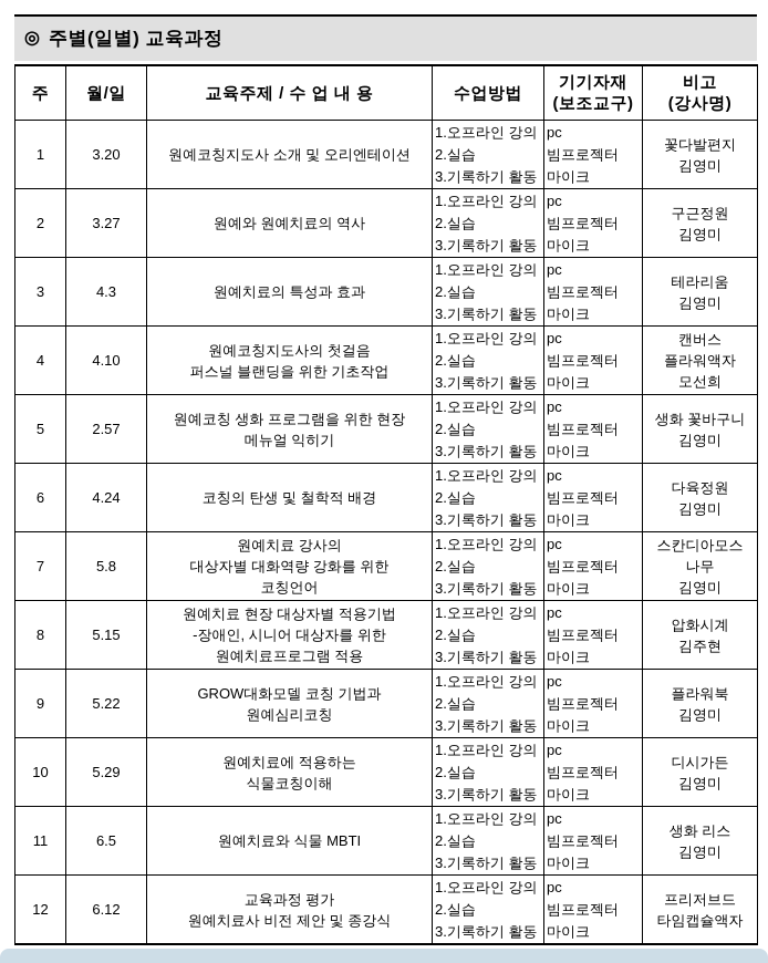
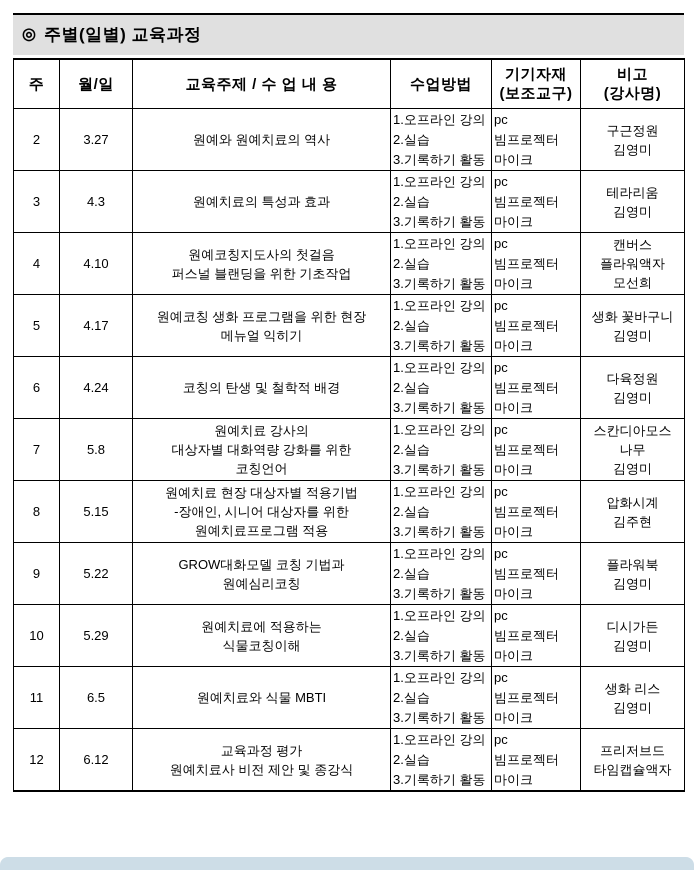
  ◎
  주별(일별) 교육과정
  주	월/일	교육주제 / 수 업 내 용	수업방법	기기자재 (보조교구)	비고 (강사명)
- 1	3.20	원예코칭지도사 소개 및 오리엔테이션	1.오프라인 강의2.실습3.기록하기 활동	pc빔프로젝터마이크	꽃다발편지김영미
  2	3.27	원예와 원예치료의 역사	1.오프라인 강의2.실습3.기록하기 활동	pc빔프로젝터마이크	구근정원김영미
  3	4.3	원예치료의 특성과 효과	1.오프라인 강의2.실습3.기록하기 활동	pc빔프로젝터마이크	테라리움김영미
  4	4.10	원예코칭지도사의 첫걸음퍼스널 블랜딩을 위한 기초작업	1.오프라인 강의2.실습3.기록하기 활동	pc빔프로젝터마이크	캔버스플라워액자모선희
- 5	2.57	원예코칭 생화 프로그램을 위한 현장메뉴얼 익히기	1.오프라인 강의2.실습3.기록하기 활동	pc빔프로젝터마이크	생화 꽃바구니김영미
+ 5	4.17	원예코칭 생화 프로그램을 위한 현장메뉴얼 익히기	1.오프라인 강의2.실습3.기록하기 활동	pc빔프로젝터마이크	생화 꽃바구니김영미
  6	4.24	코칭의 탄생 및 철학적 배경	1.오프라인 강의2.실습3.기록하기 활동	pc빔프로젝터마이크	다육정원김영미
  7	5.8	원예치료 강사의대상자별 대화역량 강화를 위한코칭언어	1.오프라인 강의2.실습3.기록하기 활동	pc빔프로젝터마이크	스칸디아모스나무김영미
  8	5.15	원예치료 현장 대상자별 적용기법-장애인, 시니어 대상자를 위한원예치료프로그램 적용	1.오프라인 강의2.실습3.기록하기 활동	pc빔프로젝터마이크	압화시계김주현
  9	5.22	GROW대화모델 코칭 기법과원예심리코칭	1.오프라인 강의2.실습3.기록하기 활동	pc빔프로젝터마이크	플라워북김영미
  10	5.29	원예치료에 적용하는식물코칭이해	1.오프라인 강의2.실습3.기록하기 활동	pc빔프로젝터마이크	디시가든김영미
  11	6.5	원예치료와 식물 MBTI	1.오프라인 강의2.실습3.기록하기 활동	pc빔프로젝터마이크	생화 리스김영미
  12	6.12	교육과정 평가원예치료사 비전 제안 및 종강식	1.오프라인 강의2.실습3.기록하기 활동	pc빔프로젝터마이크	프리저브드타임캡슐액자
